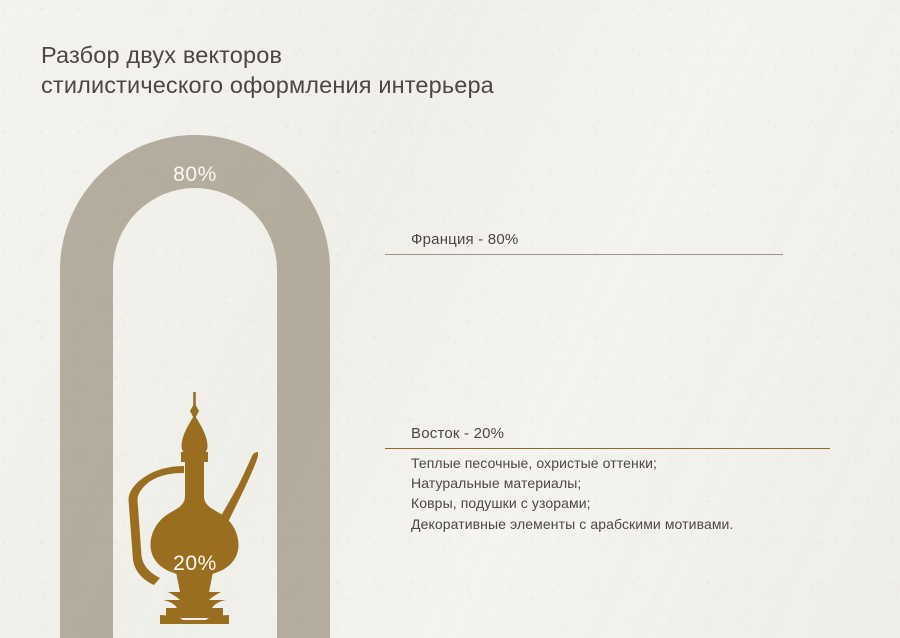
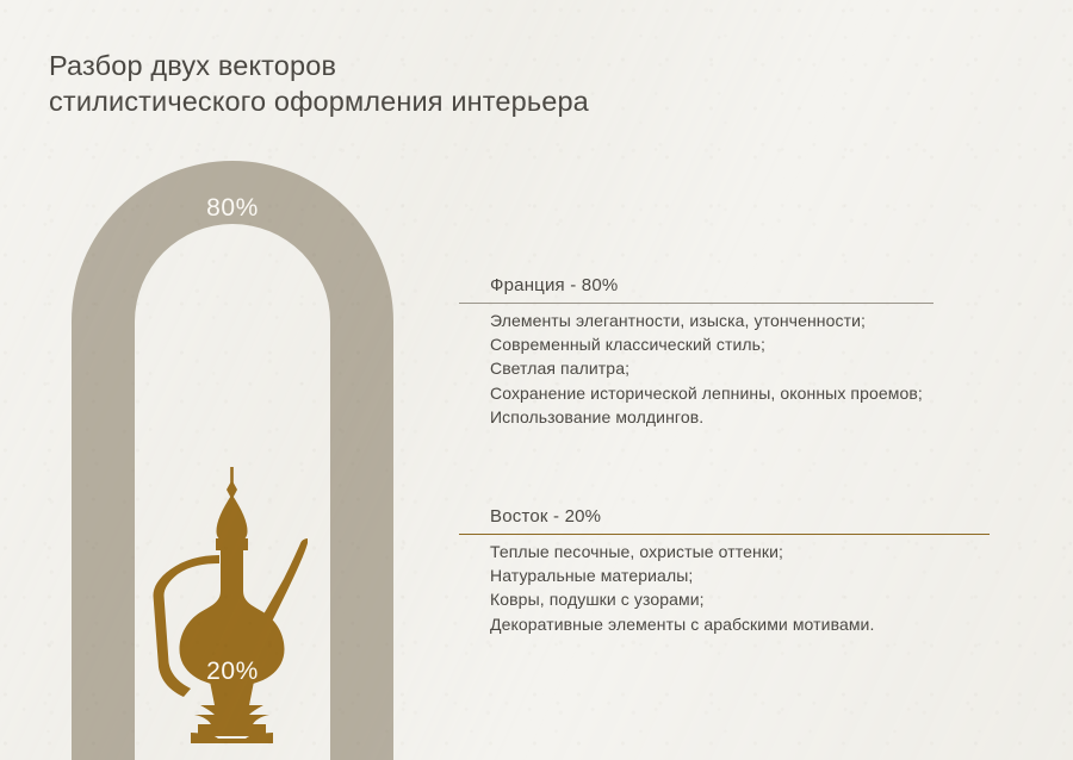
  80%
  20%
  Разбор двух векторов
  стилистического оформления интерьера
  Франция - 80%
+ Элементы элегантности, изыска, утонченности;
+ Современный классический стиль;
+ Светлая палитра;
+ Сохранение исторической лепнины, оконных проемов;
+ Использование молдингов.
  Восток - 20%
  Теплые песочные, охристые оттенки;
  Натуральные материалы;
  Ковры, подушки с узорами;
  Декоративные элементы с арабскими мотивами.
